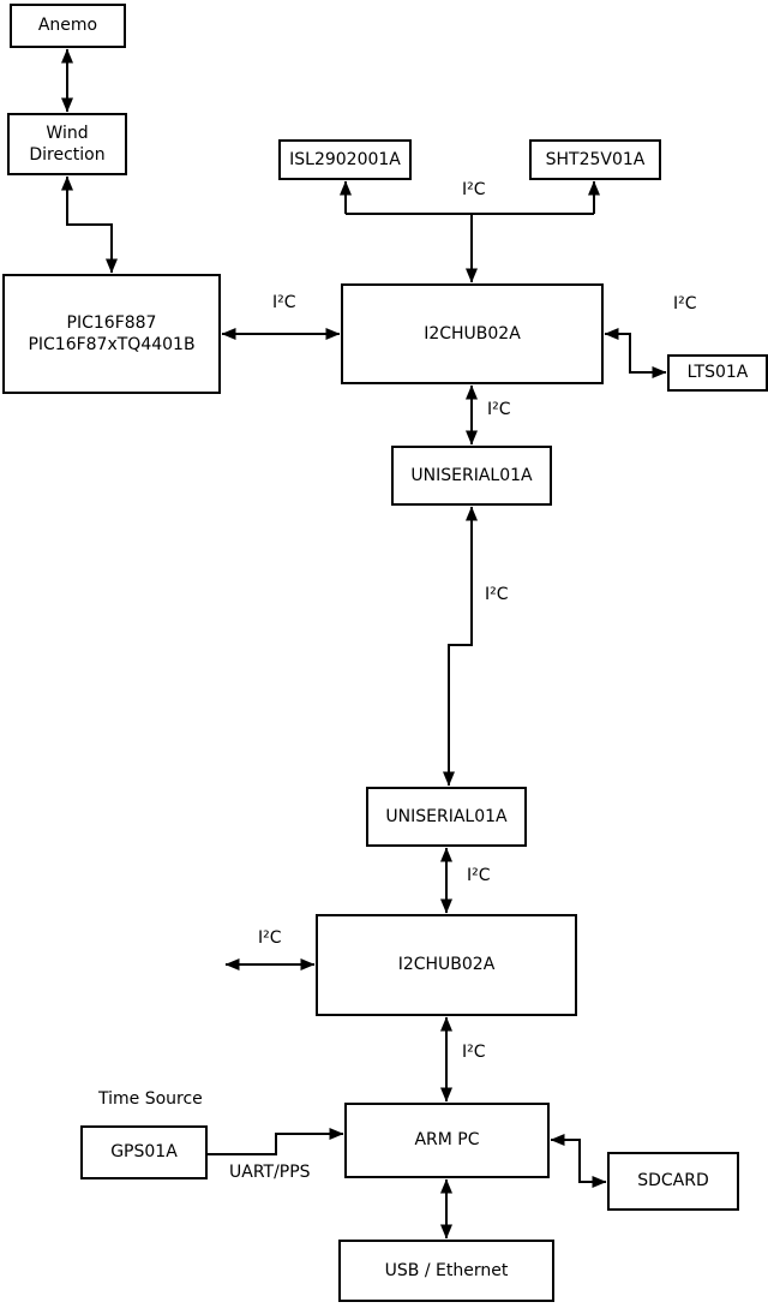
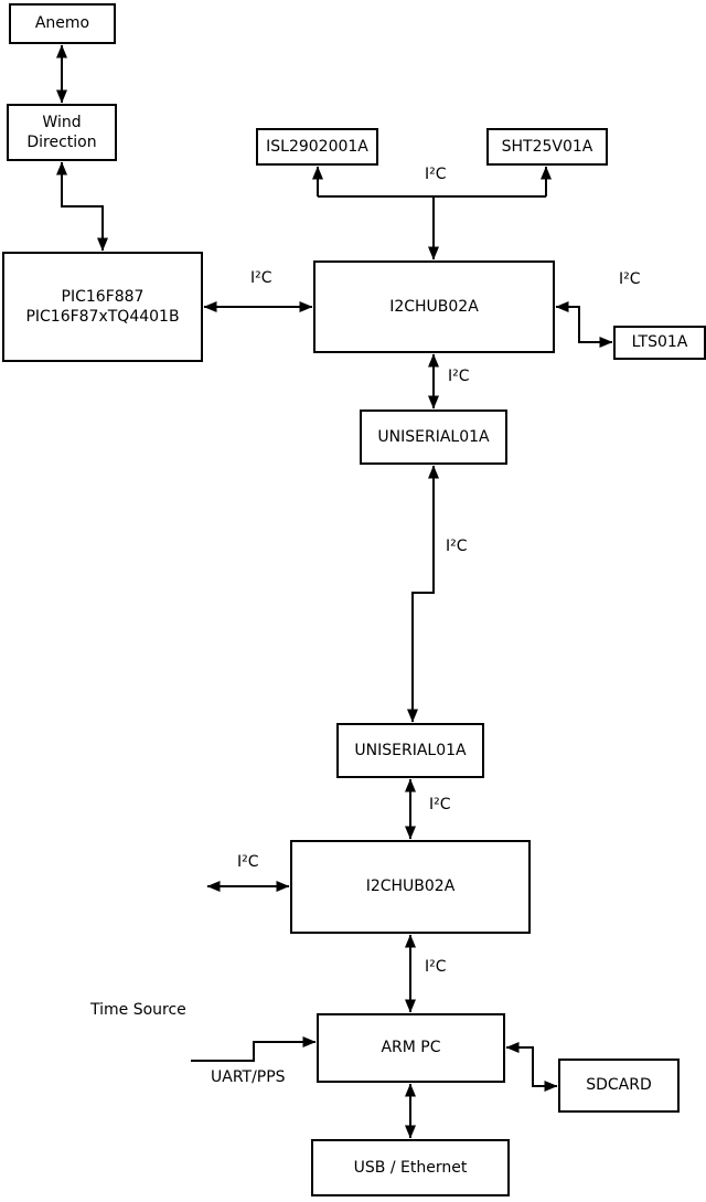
  Anemo
  Wind
  Direction
  PIC16F887
  PIC16F87xTQ4401B
  ISL2902001A
  SHT25V01A
  I2CHUB02A
  LTS01A
  UNISERIAL01A
  UNISERIAL01A
  I2CHUB02A
- GPS01A
  ARM PC
  SDCARD
  USB / Ethernet
  I²C
  I²C
  I²C
  I²C
  I²C
  I²C
  I²C
  I²C
  Time Source
  UART/PPS
